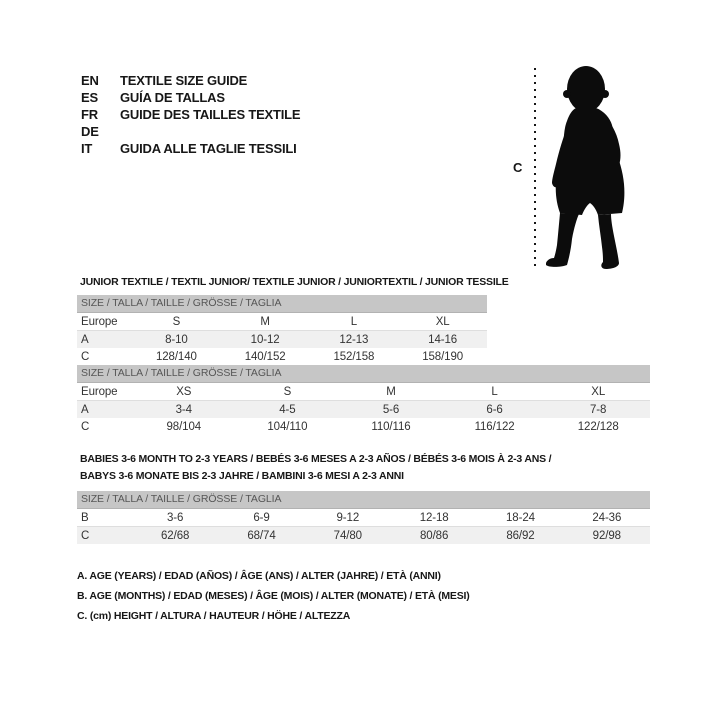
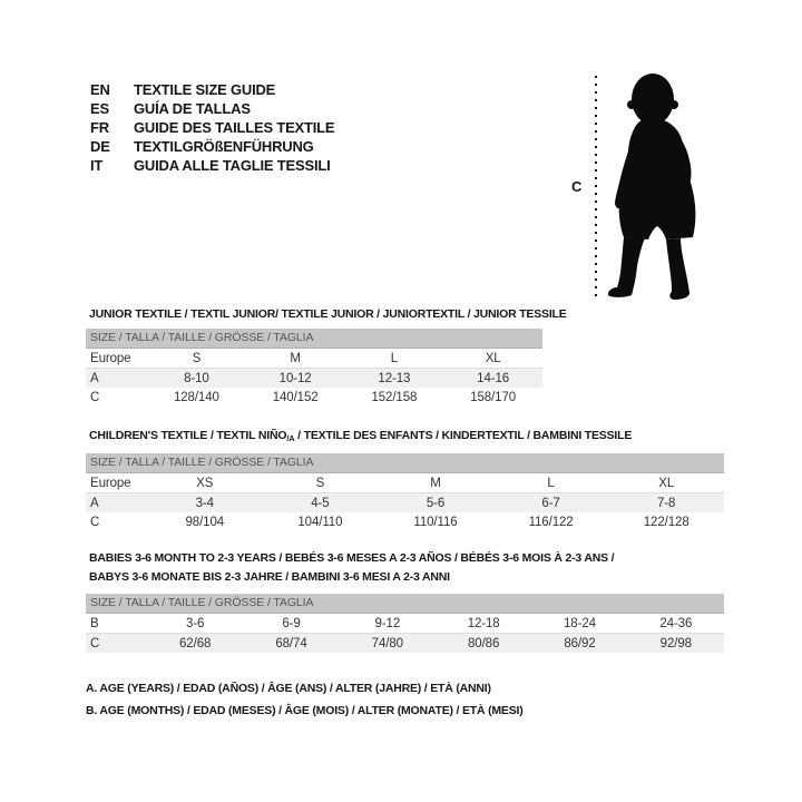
  EN
  TEXTILE SIZE GUIDE
  ES
  GUÍA DE TALLAS
  FR
  GUIDE DES TAILLES TEXTILE
  DE
+ TEXTILGRÖßENFÜHRUNG
  IT
  GUIDA ALLE TAGLIE TESSILI
  C
  JUNIOR TEXTILE / TEXTIL JUNIOR/ TEXTILE JUNIOR / JUNIORTEXTIL / JUNIOR TESSILE
  SIZE / TALLA / TAILLE / GRÖSSE / TAGLIA
  Europe	S	M	L	XL
  A	8-10	10-12	12-13	14-16
- C	128/140	140/152	152/158	158/190
+ C	128/140	140/152	152/158	158/170
+ CHILDREN'S TEXTILE / TEXTIL NIÑO/A / TEXTILE DES ENFANTS / KINDERTEXTIL / BAMBINI TESSILE
  SIZE / TALLA / TAILLE / GRÖSSE / TAGLIA
  Europe	XS	S	M	L	XL
- A	3-4	4-5	5-6	6-6	7-8
+ A	3-4	4-5	5-6	6-7	7-8
  C	98/104	104/110	110/116	116/122	122/128
  BABIES 3-6 MONTH TO 2-3 YEARS / BEBÉS 3-6 MESES A 2-3 AÑOS / BÉBÉS 3-6 MOIS À 2-3 ANS /
  BABYS 3-6 MONATE BIS 2-3 JAHRE / BAMBINI 3-6 MESI A 2-3 ANNI
  SIZE / TALLA / TAILLE / GRÖSSE / TAGLIA
  B	3-6	6-9	9-12	12-18	18-24	24-36
  C	62/68	68/74	74/80	80/86	86/92	92/98
  A. AGE (YEARS) / EDAD (AÑOS) / ÂGE (ANS) / ALTER (JAHRE) / ETÀ (ANNI)
  B. AGE (MONTHS) / EDAD (MESES) / ÂGE (MOIS) / ALTER (MONATE) / ETÀ (MESI)
- C. (cm) HEIGHT / ALTURA / HAUTEUR / HÖHE / ALTEZZA
